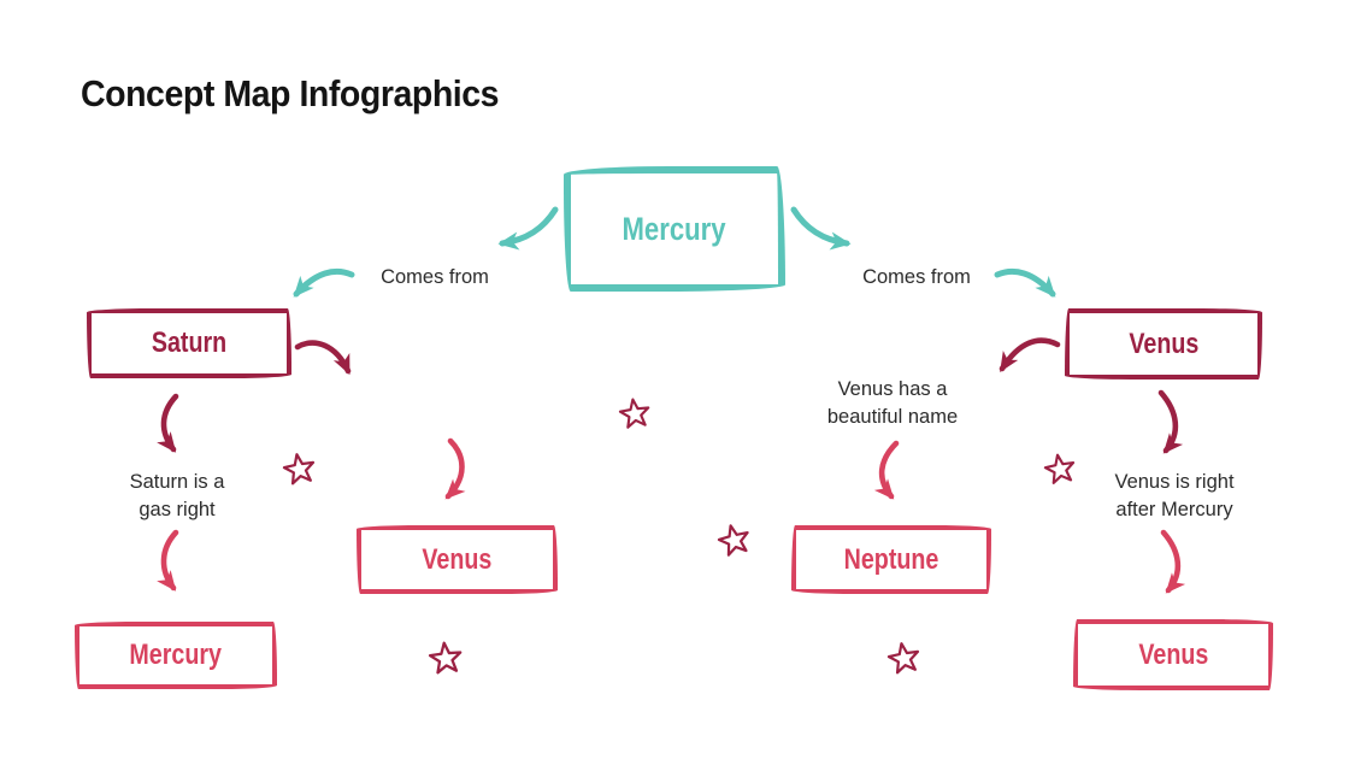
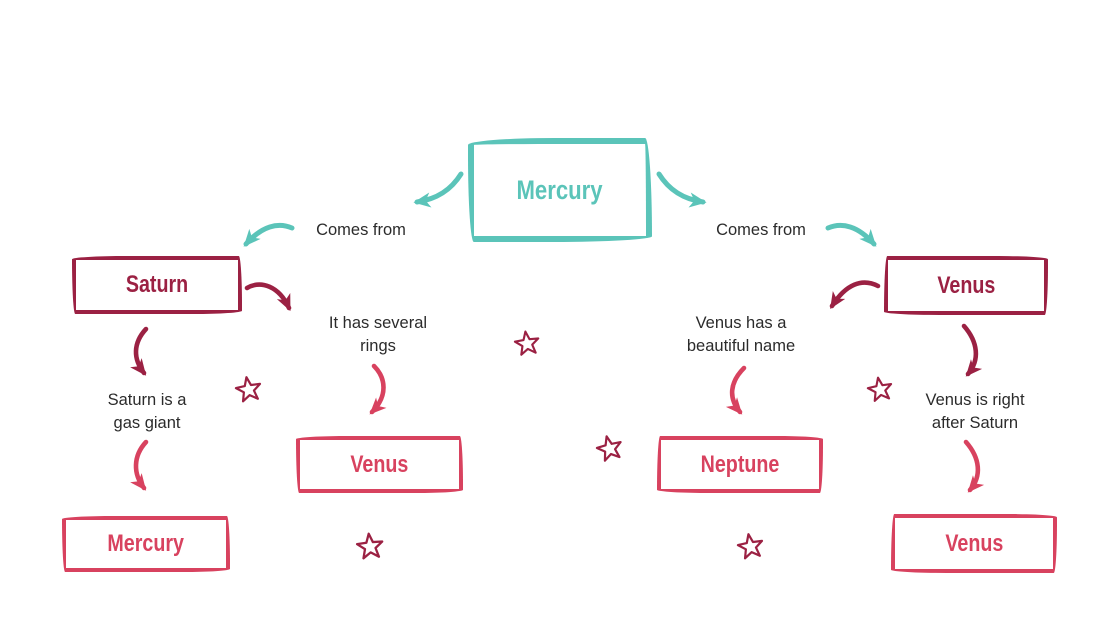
- Concept Map Infographics
  Mercury
  Saturn
  Venus
  Venus
  Neptune
  Mercury
  Venus
  Comes from
  Comes from
+ It has several rings
  Venus has a beautiful name
- Saturn is a gas right
+ Saturn is a gas giant
- Venus is right after Mercury
+ Venus is right after Saturn
